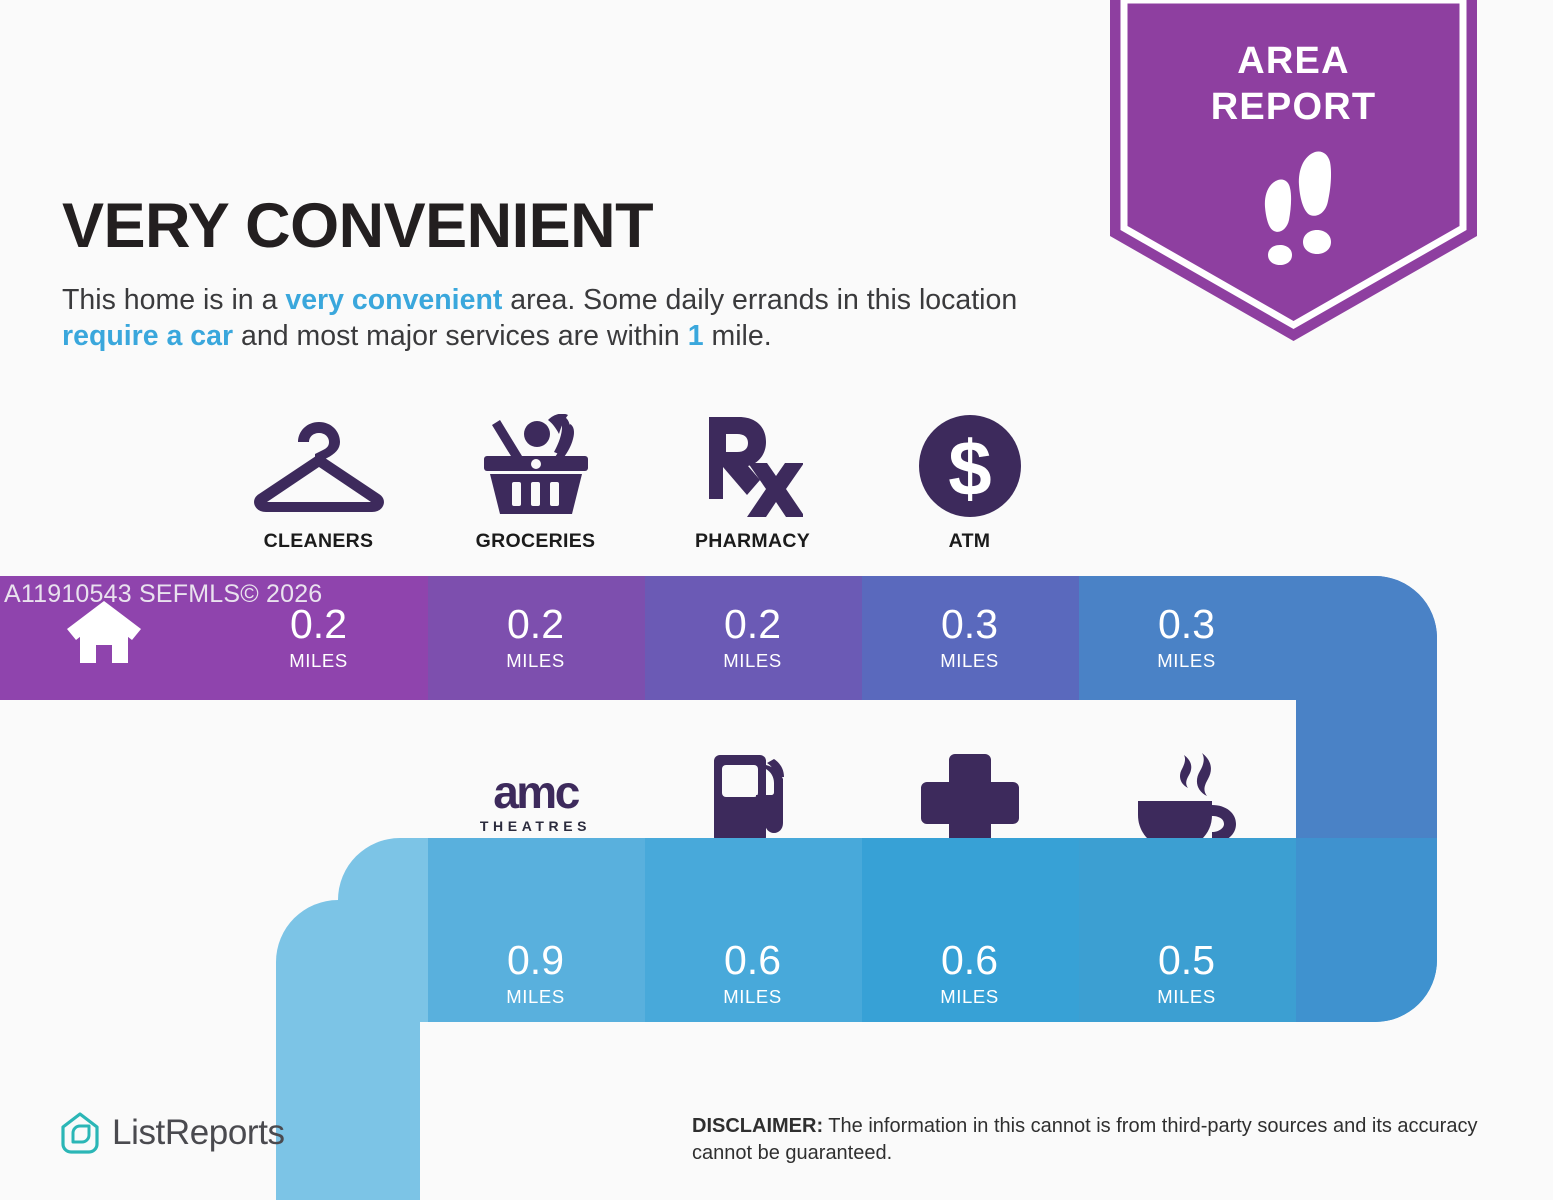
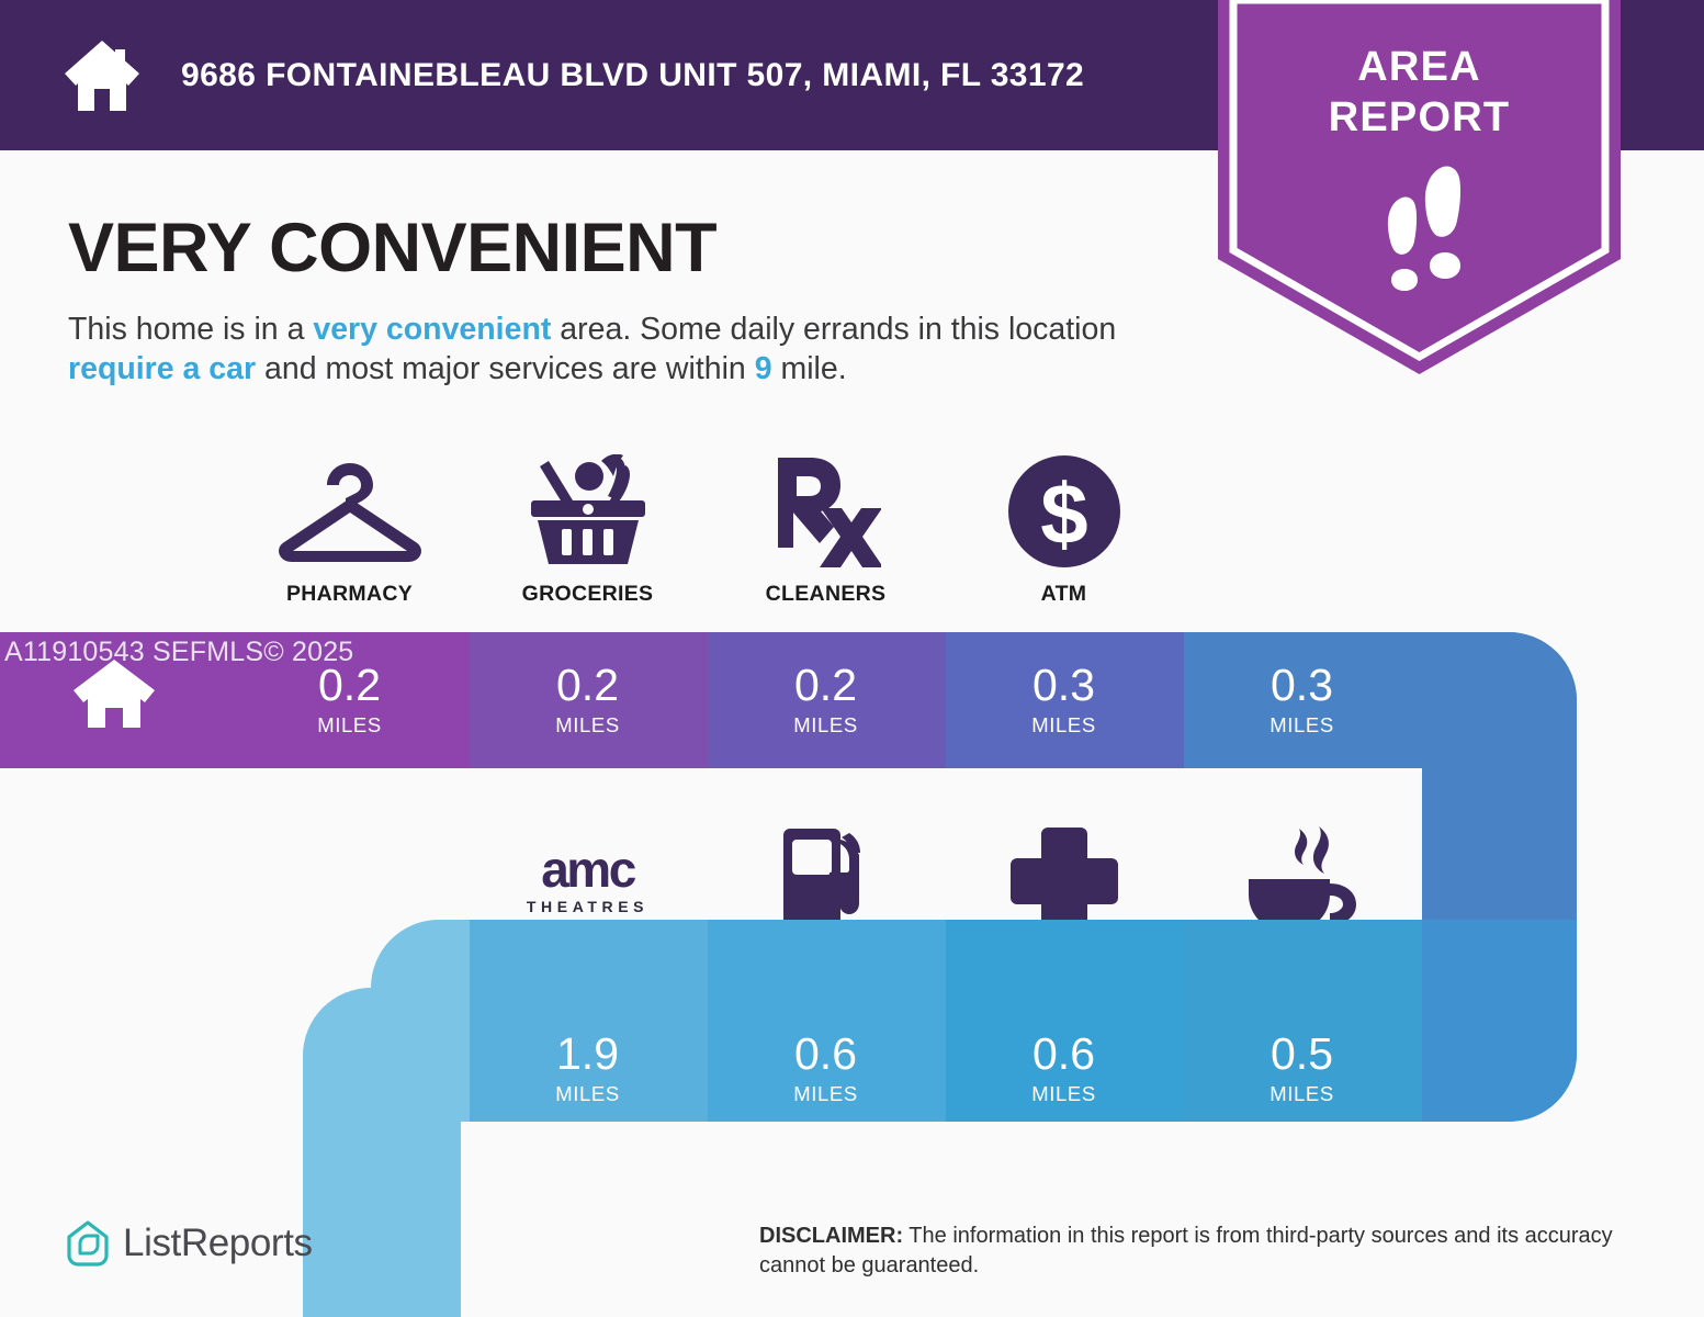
+ 9686 FONTAINEBLEAU BLVD UNIT 507, MIAMI, FL 33172
  AREA
  REPORT
  VERY CONVENIENT
- This home is in a very convenient area. Some daily errands in this location require a car and most major services are within 1 mile.
+ This home is in a very convenient area. Some daily errands in this location require a car and most major services are within 9 mile.
- CLEANERS
+ PHARMACY
  GROCERIES
- PHARMACY
+ CLEANERS
  $
  ATM
  amc
  THEATRES
- A11910543 SEFMLS© 2026
+ A11910543 SEFMLS© 2025
  0.2
  MILES
  0.2
  MILES
  0.2
  MILES
  0.3
  MILES
  0.3
  MILES
- 0.9
+ 1.9
  MILES
  0.6
  MILES
  0.6
  MILES
  0.5
  MILES
  ListReports
- DISCLAIMER: The information in this cannot is from third-party sources and its accuracy cannot be guaranteed.
+ DISCLAIMER: The information in this report is from third-party sources and its accuracy cannot be guaranteed.
